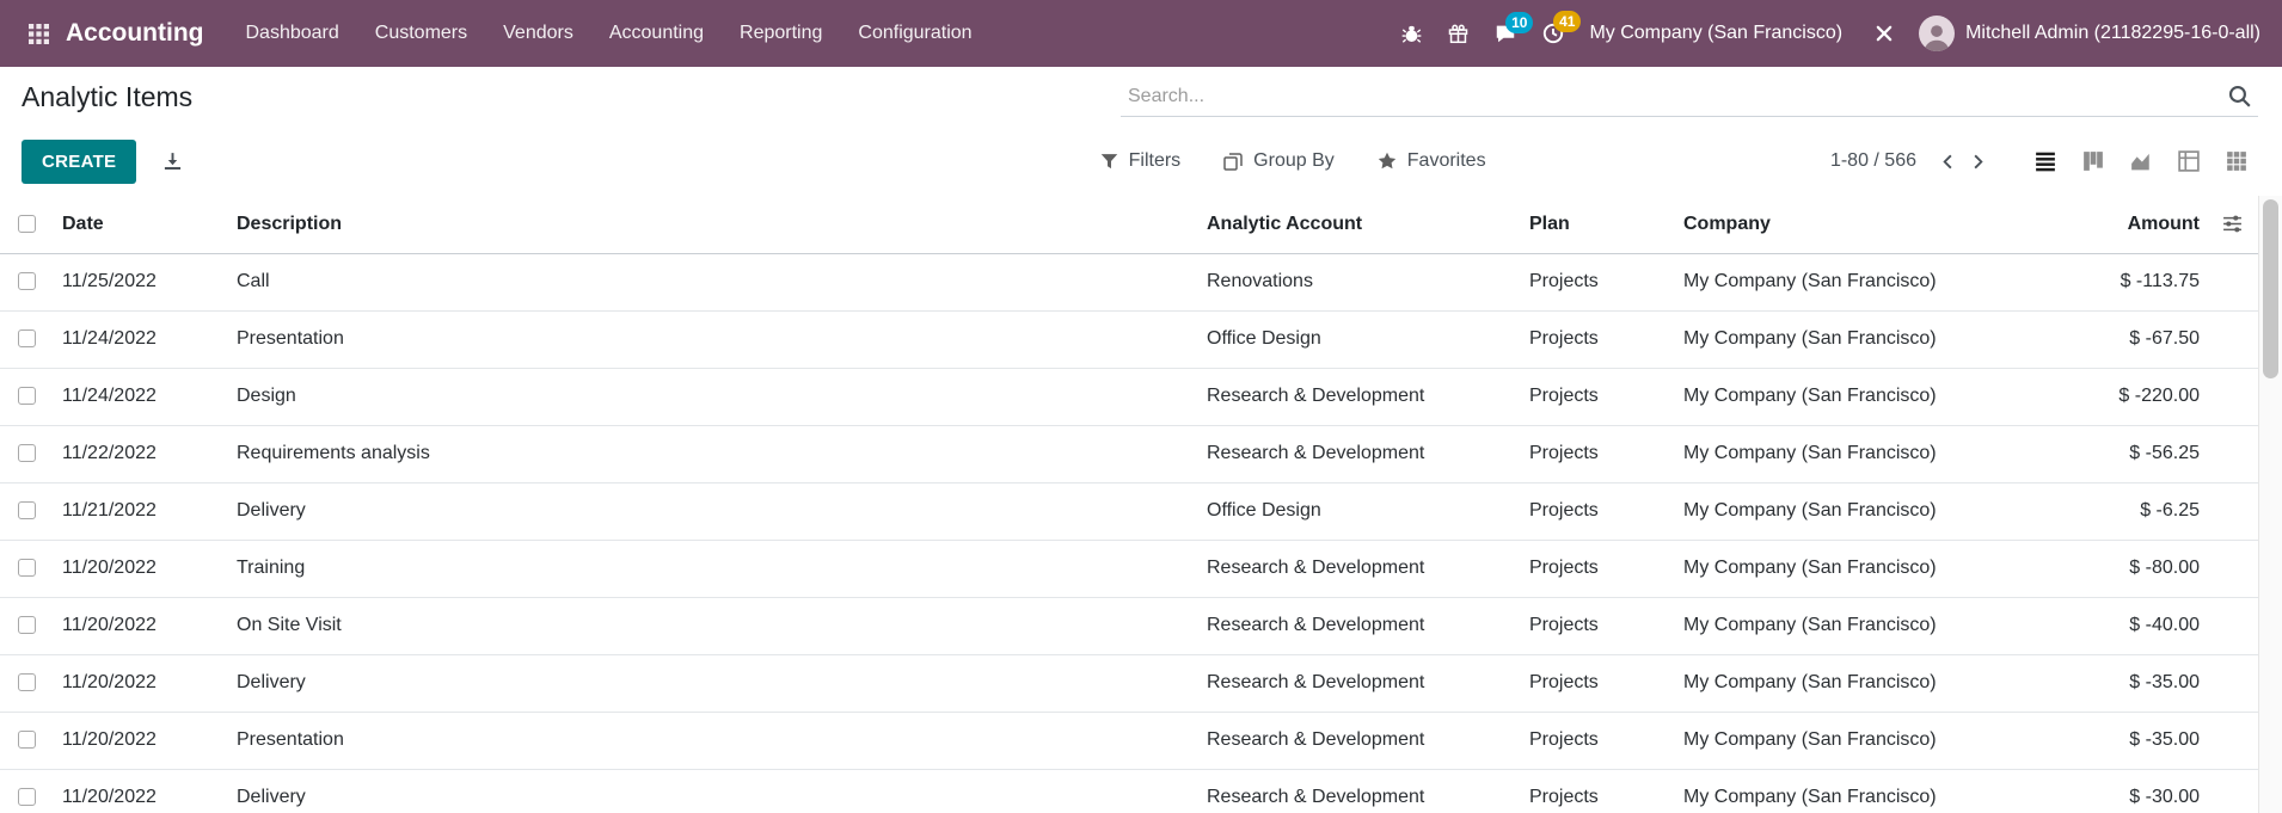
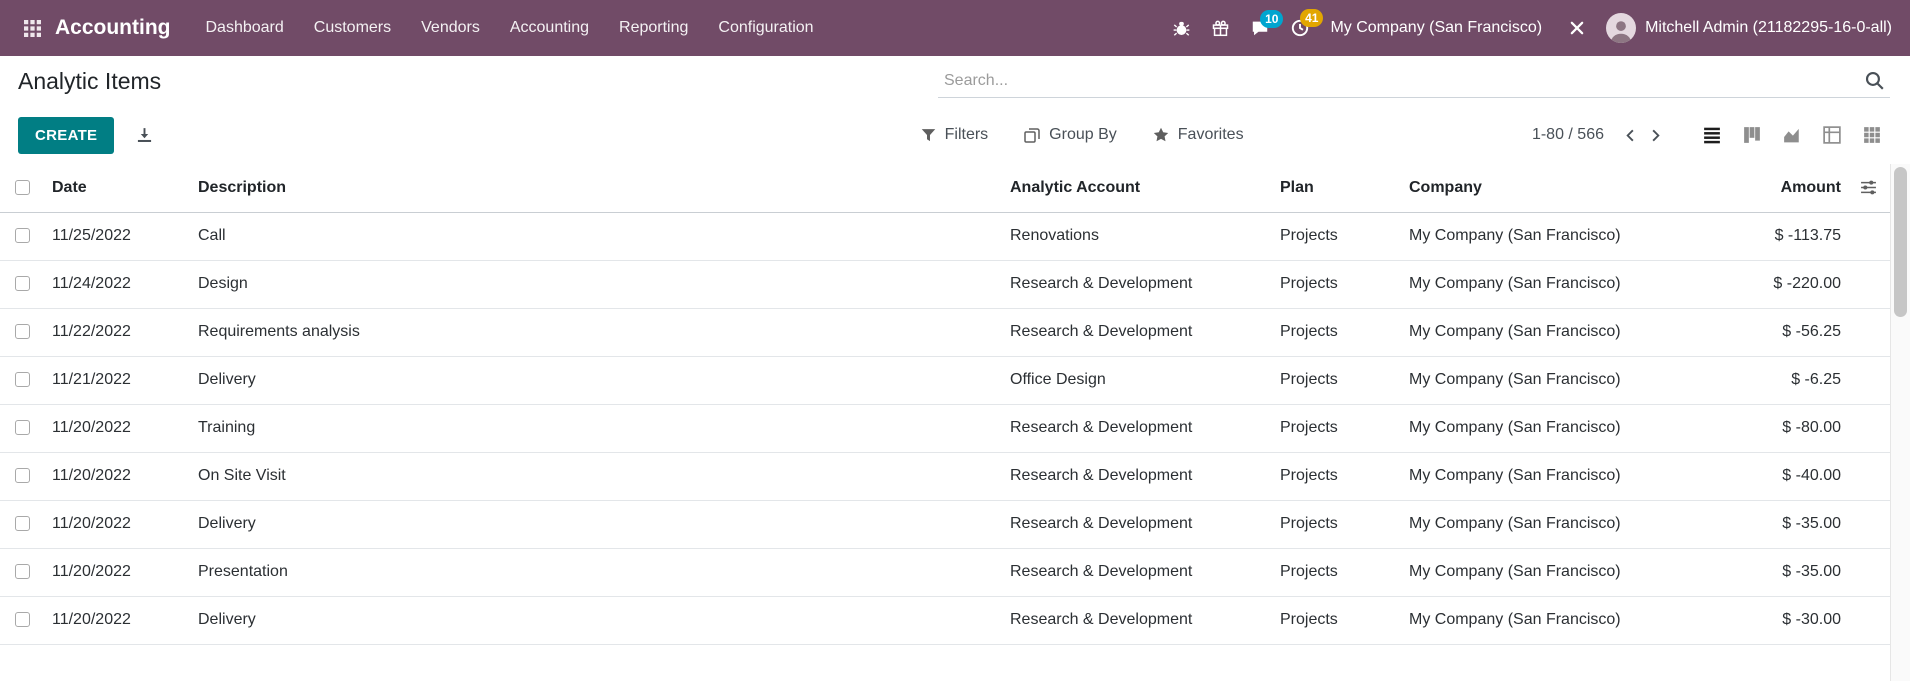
  Accounting
  Dashboard
  Customers
  Vendors
  Accounting
  Reporting
  Configuration
  10
  41
  My Company (San Francisco)
  Mitchell Admin (21182295-16-0-all)
  Analytic Items
  Search...
  CREATE
  Filters
  Group By
  Favorites
  1-80 / 566
  	Date	Description	Analytic Account	Plan	Company	Amount
  	11/25/2022	Call	Renovations	Projects	My Company (San Francisco)	$ -113.75
- 	11/24/2022	Presentation	Office Design	Projects	My Company (San Francisco)	$ -67.50
  	11/24/2022	Design	Research & Development	Projects	My Company (San Francisco)	$ -220.00
  	11/22/2022	Requirements analysis	Research & Development	Projects	My Company (San Francisco)	$ -56.25
  	11/21/2022	Delivery	Office Design	Projects	My Company (San Francisco)	$ -6.25
  	11/20/2022	Training	Research & Development	Projects	My Company (San Francisco)	$ -80.00
  	11/20/2022	On Site Visit	Research & Development	Projects	My Company (San Francisco)	$ -40.00
  	11/20/2022	Delivery	Research & Development	Projects	My Company (San Francisco)	$ -35.00
  	11/20/2022	Presentation	Research & Development	Projects	My Company (San Francisco)	$ -35.00
  	11/20/2022	Delivery	Research & Development	Projects	My Company (San Francisco)	$ -30.00
